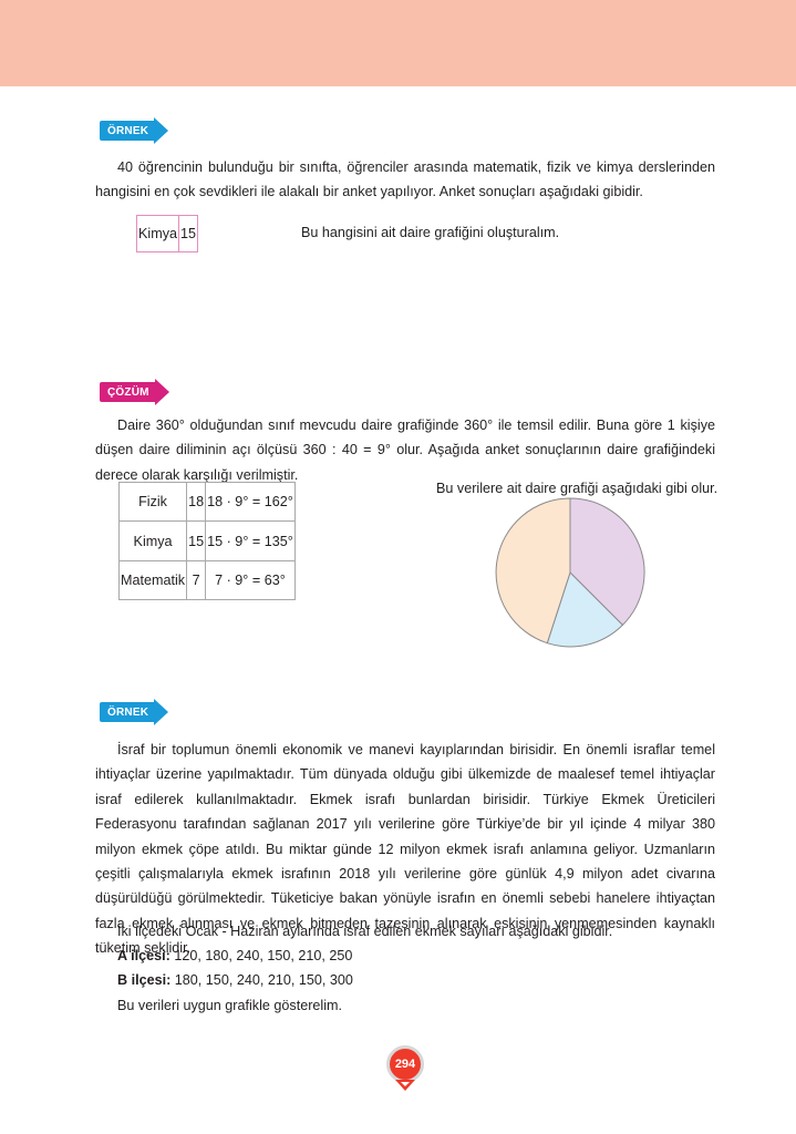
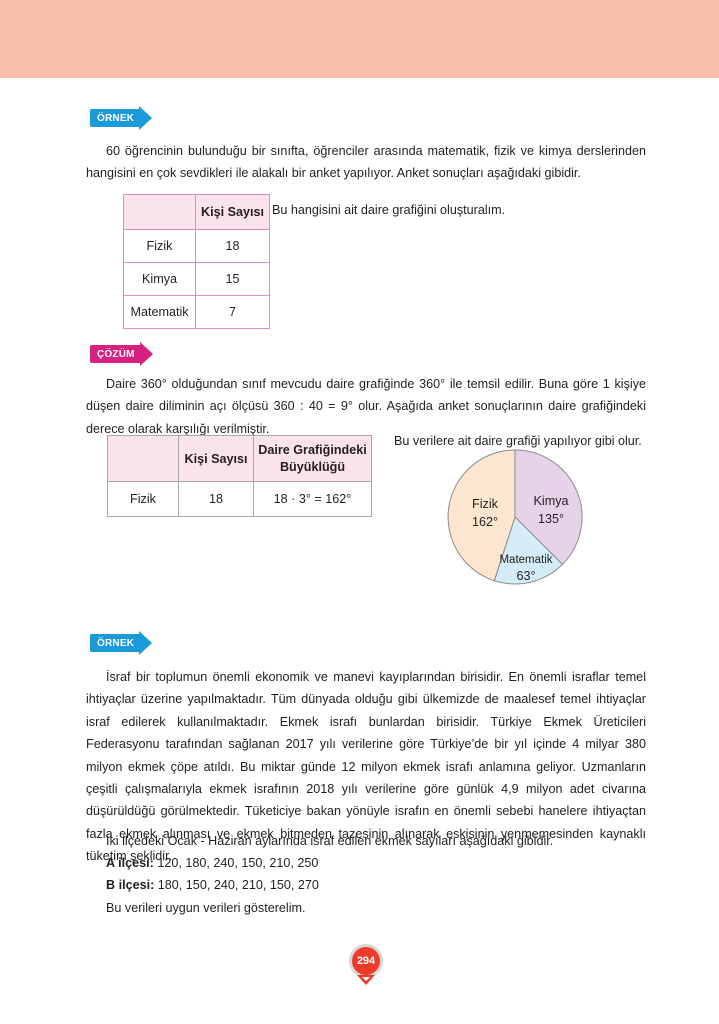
  ÖRNEK
- 40 öğrencinin bulunduğu bir sınıfta, öğrenciler arasında matematik, fizik ve kimya derslerinden hangisini en çok sevdikleri ile alakalı bir anket yapılıyor. Anket sonuçları aşağıdaki gibidir.
+ 60 öğrencinin bulunduğu bir sınıfta, öğrenciler arasında matematik, fizik ve kimya derslerinden hangisini en çok sevdikleri ile alakalı bir anket yapılıyor. Anket sonuçları aşağıdaki gibidir.
+ 	Kişi Sayısı
+ Fizik	18
  Kimya	15
+ Matematik	7
  Bu hangisini ait daire grafiğini oluşturalım.
  ÇÖZÜM
  Daire 360° olduğundan sınıf mevcudu daire grafiğinde 360° ile temsil edilir. Buna göre 1 kişiye düşen daire diliminin açı ölçüsü 360 : 40 = 9° olur. Aşağıda anket sonuçlarının daire grafiğindeki derece olarak karşılığı verilmiştir.
+ 	Kişi Sayısı	Daire Grafiğindeki Büyüklüğü
- Fizik	18	18 · 9° = 162°
+ Fizik	18	18 · 3° = 162°
- Kimya	15	15 · 9° = 135°
- Matematik	7	7 · 9° = 63°
- Bu verilere ait daire grafiği aşağıdaki gibi olur.
+ Bu verilere ait daire grafiği yapılıyor gibi olur.
+ Fizik
+ 162°
+ Kimya
+ 135°
+ Matematik
+ 63°
  ÖRNEK
  İsraf bir toplumun önemli ekonomik ve manevi kayıplarından birisidir. En önemli israflar temel ihtiyaçlar üzerine yapılmaktadır. Tüm dünyada olduğu gibi ülkemizde de maalesef temel ihtiyaçlar israf edilerek kullanılmaktadır. Ekmek israfı bunlardan birisidir. Türkiye Ekmek Üreticileri Federasyonu tarafından sağlanan 2017 yılı verilerine göre Türkiye’de bir yıl içinde 4 milyar 380 milyon ekmek çöpe atıldı. Bu miktar günde 12 milyon ekmek israfı anlamına geliyor. Uzmanların çeşitli çalışmalarıyla ekmek israfının 2018 yılı verilerine göre günlük 4,9 milyon adet civarına düşürüldüğü görülmektedir. Tüketiciye bakan yönüyle israfın en önemli sebebi hanelere ihtiyaçtan fazla ekmek alınması ve ekmek bitmeden tazesinin alınarak eskisinin yenmemesinden kaynaklı tüketim şeklidir.
  İki ilçedeki Ocak - Haziran aylarında israf edilen ekmek sayıları aşağıdaki gibidir.
  A ilçesi: 120, 180, 240, 150, 210, 250
- B ilçesi: 180, 150, 240, 210, 150, 300
+ B ilçesi: 180, 150, 240, 210, 150, 270
- Bu verileri uygun grafikle gösterelim.
+ Bu verileri uygun verileri gösterelim.
  294
